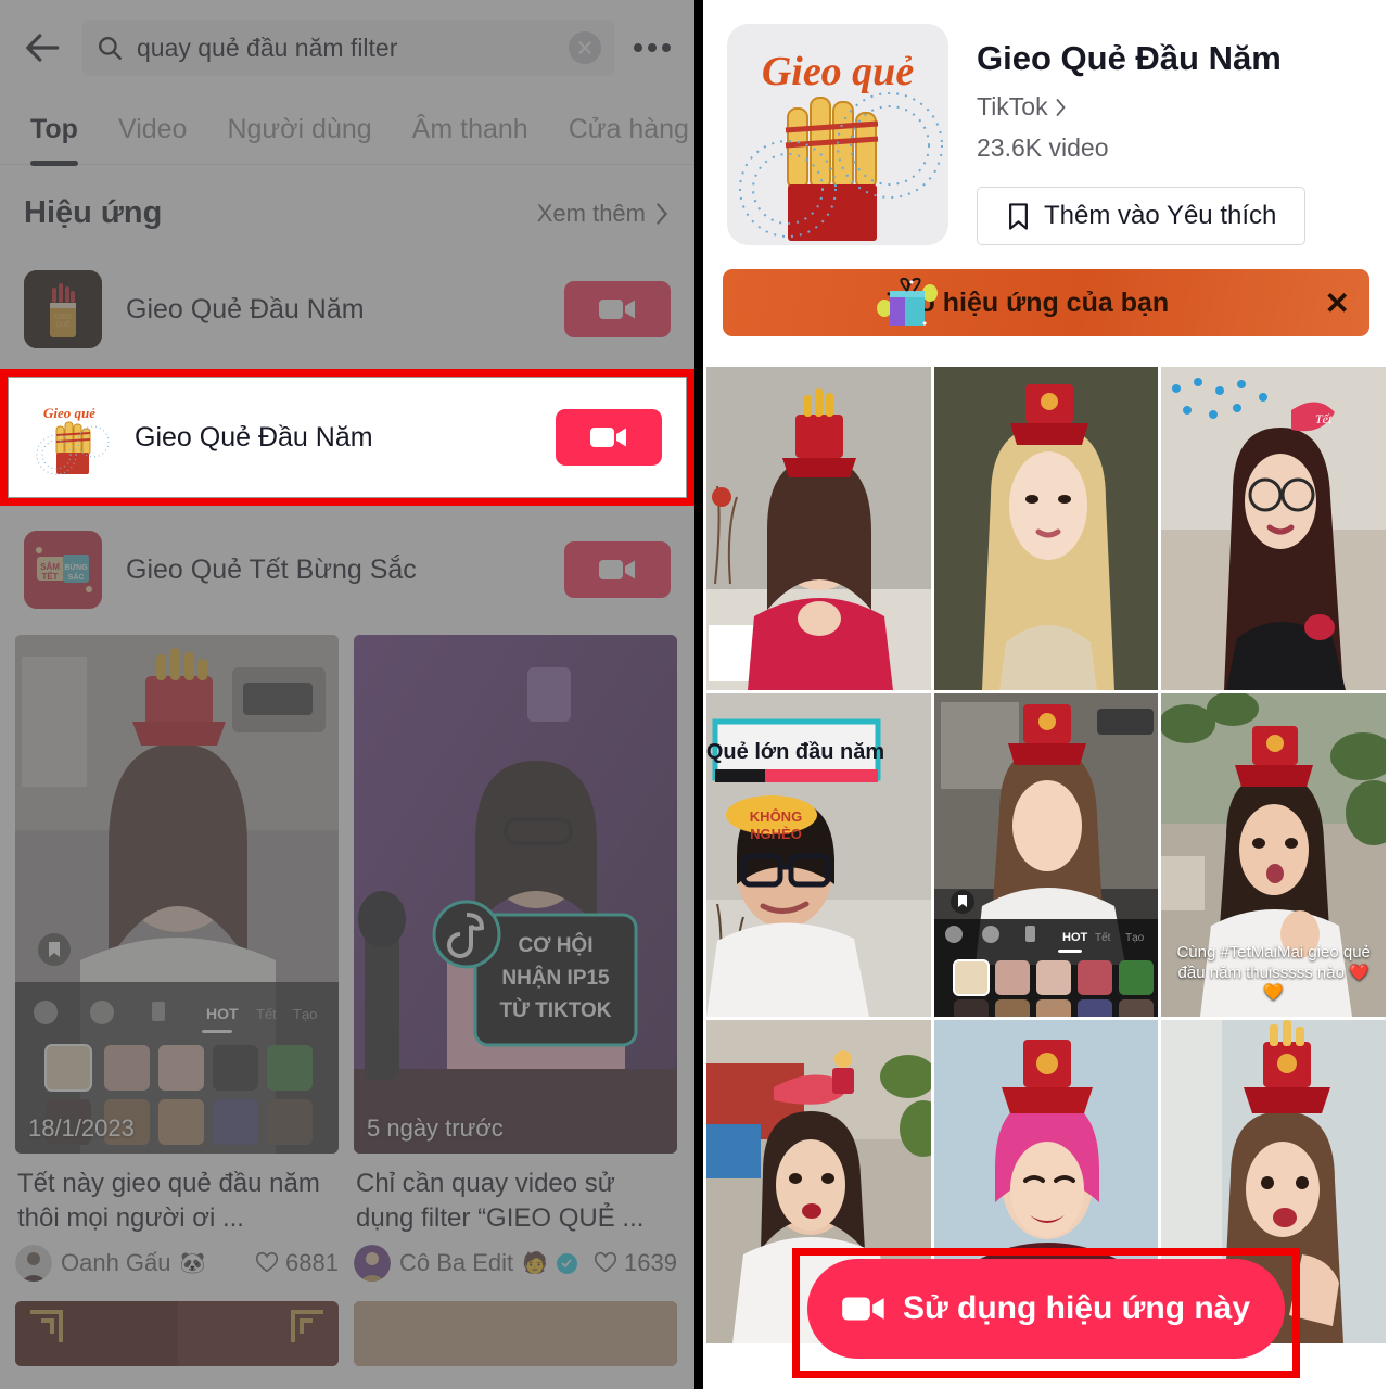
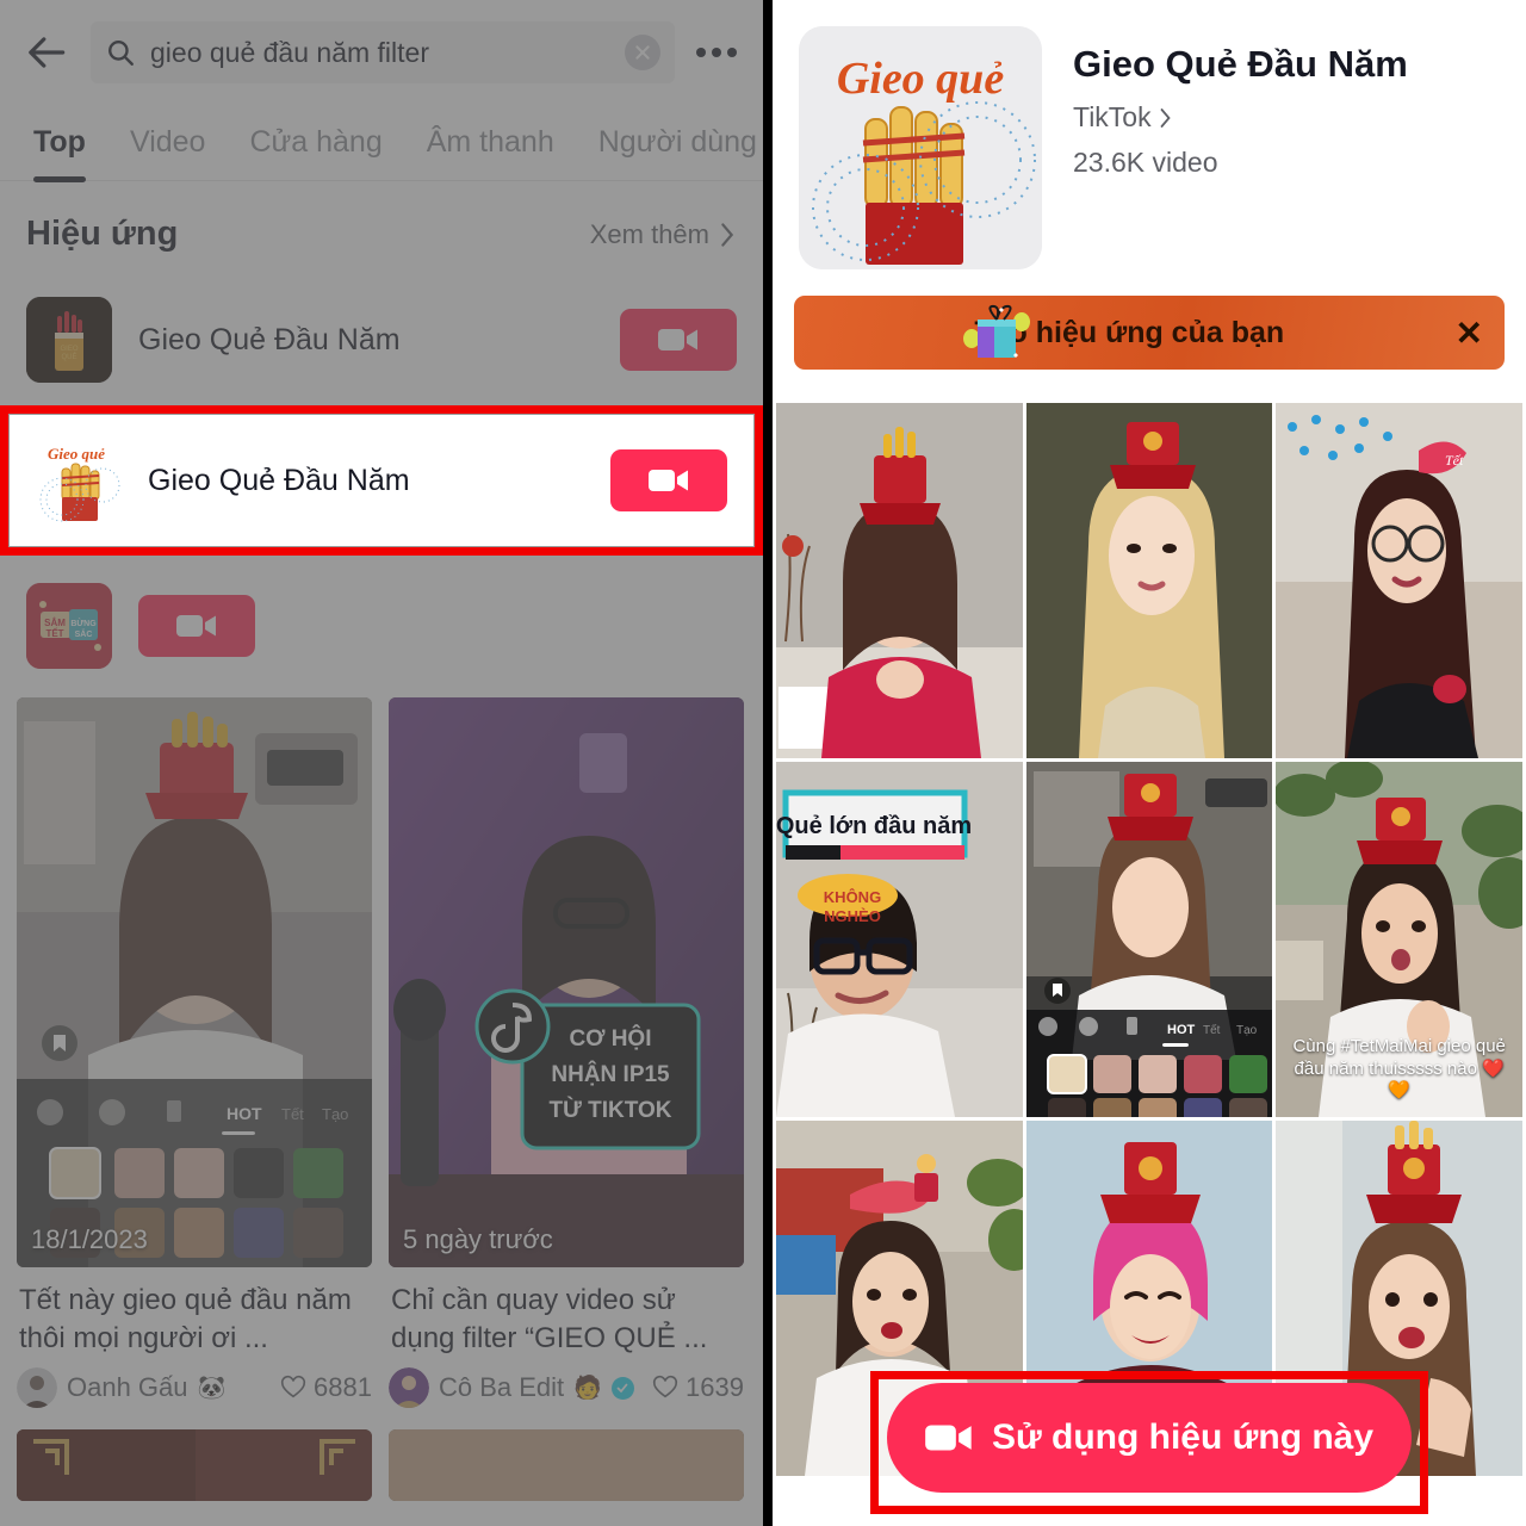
- quay quẻ đầu năm filter
+ gieo quẻ đầu năm filter
  Top
  Video
- Người dùng
+ Cửa hàng
  Âm thanh
- Cửa hàng
+ Người dùng
  Hiệu ứng
  Xem thêm
  Gieo Quẻ Đầu Năm
  SẮM
  TẾT
- Gieo Quẻ Tết Bừng Sắc
  HOT
  Tết
  Tạo
  18/1/2023
  Tết này gieo quẻ đầu năm thôi mọi người ơi ...
  Oanh Gấu
  🐼
  6881
  CƠ HỘI
  NHẬN IP15
  TỪ TIKTOK
  5 ngày trước
  Chỉ cần quay video sử dụng filter “GIEO QUẺ ...
  Cô Ba Edit
  🧑
  1639
  Gieo quẻ
  Gieo Quẻ Đầu Năm
  Gieo quẻ
  Gieo Quẻ Đầu Năm
  TikTok
  23.6K video
- Thêm vào Yêu thích
  o hiệu ứng của bạn
  ✕
  Tết
  Quẻ lớn đầu năm
  KHÔNG
  NGHÈO
  HOT
  Tết
  Tạo
  Cùng #TetMaiMai gieo quẻ đầu năm thuisssss nào ❤️🧡
  Sử dụng hiệu ứng này
